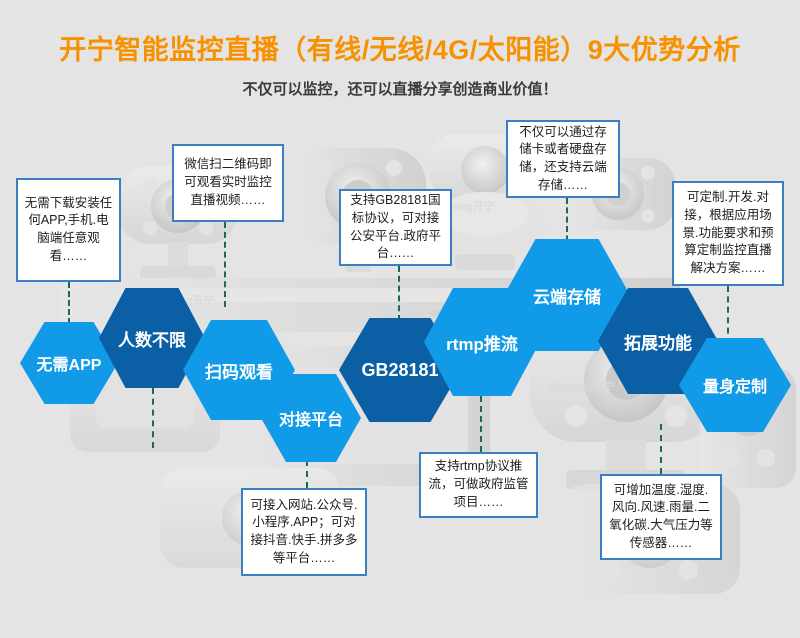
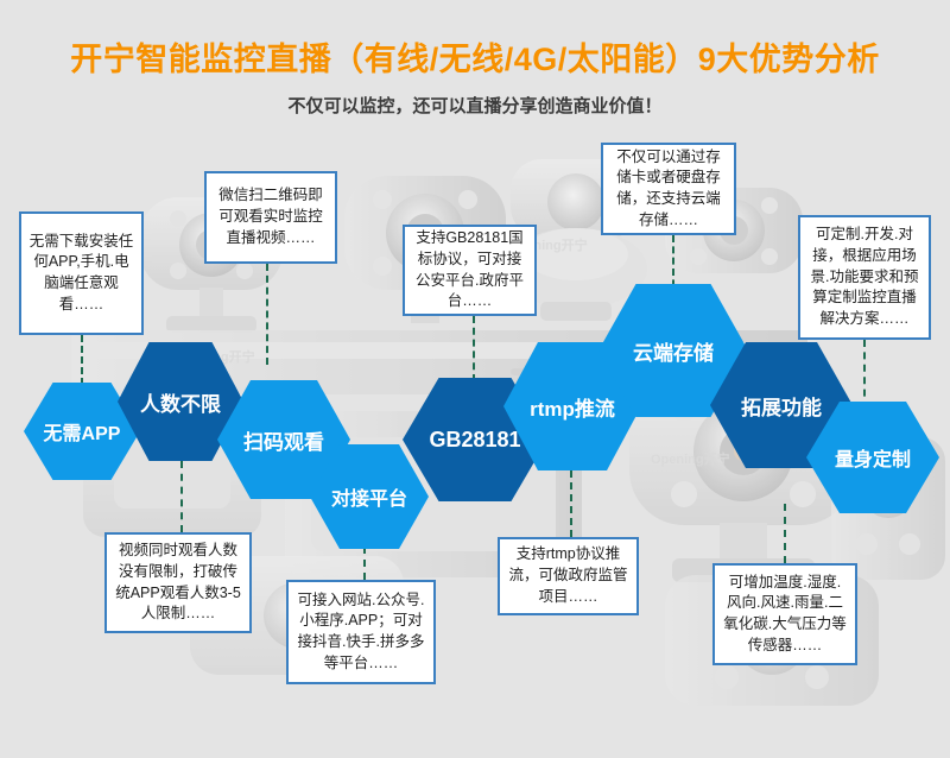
  Opening开宁
  开宁智能监控直播（有线/无线/4G/太阳能）9大优势分析
  不仅可以监控，还可以直播分享创造商业价值！
  无需下载安装任何APP,手机.电脑端任意观看……
  微信扫二维码即可观看实时监控直播视频……
  支持GB28181国标协议，可对接公安平台.政府平台……
  不仅可以通过存储卡或者硬盘存储，还支持云端存储……
  可定制.开发.对接，根据应用场景.功能要求和预算定制监控直播解决方案……
+ 视频同时观看人数没有限制，打破传统APP观看人数3-5人限制……
  可接入网站.公众号.小程序.APP；可对接抖音.快手.拼多多等平台……
  支持rtmp协议推流，可做政府监管项目……
  可增加温度.湿度.风向.风速.雨量.二氧化碳.大气压力等传感器……
  无需APP
  人数不限
  扫码观看
  对接平台
  GB28181
  rtmp推流
  云端存储
  拓展功能
  量身定制
